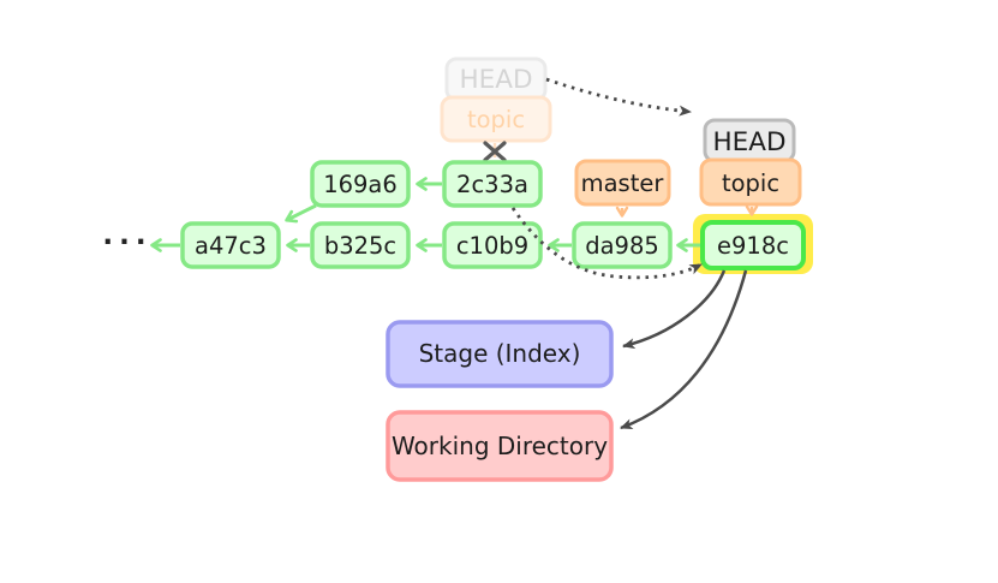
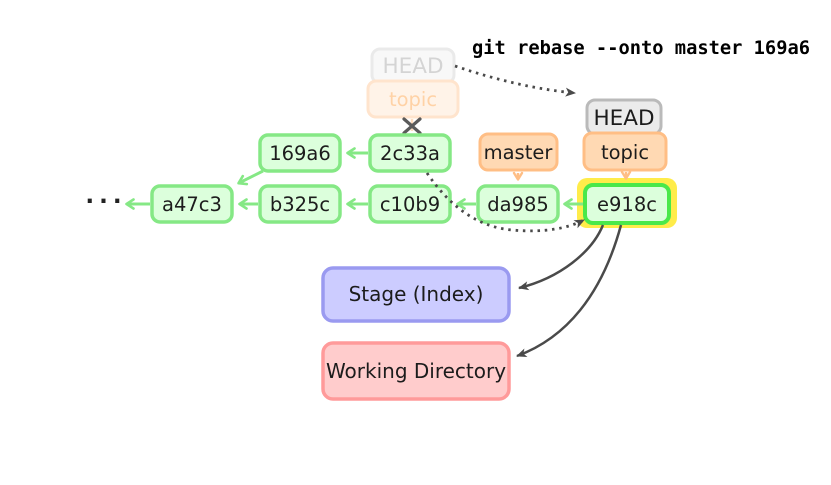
+ git rebase --onto master 169a6
  HEAD
  topic
  169a6
  2c33a
  master
  HEAD
  topic
  a47c3
  b325c
  c10b9
  da985
  e918c
  ···
  Stage (Index)
  Working Directory
